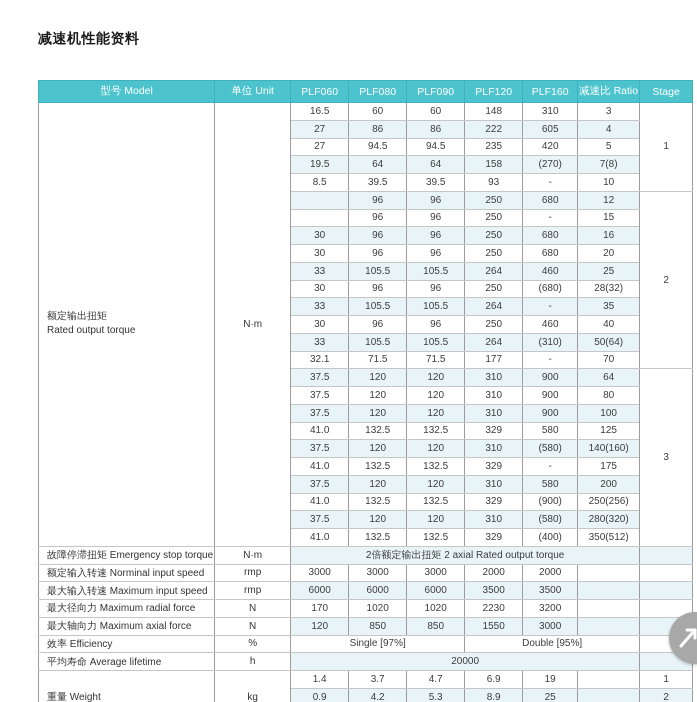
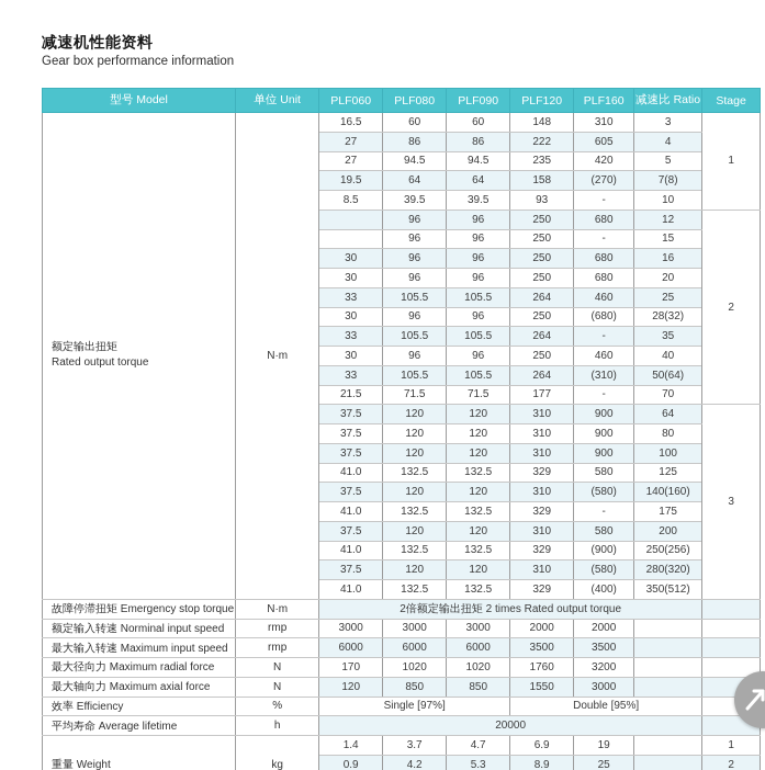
  减速机性能资料
+ Gear box performance information
  型号 Model	单位 Unit	PLF060	PLF080	PLF090	PLF120	PLF160	减速比 Ratio	Stage
  额定输出扭矩Rated output torque	N·m	16.5	60	60	148	310	3	1
  27	86	86	222	605	4
  27	94.5	94.5	235	420	5
  19.5	64	64	158	(270)	7(8)
  8.5	39.5	39.5	93	-	10
  	96	96	250	680	12	2
  	96	96	250	-	15
  30	96	96	250	680	16
  30	96	96	250	680	20
  33	105.5	105.5	264	460	25
  30	96	96	250	(680)	28(32)
  33	105.5	105.5	264	-	35
  30	96	96	250	460	40
  33	105.5	105.5	264	(310)	50(64)
- 32.1	71.5	71.5	177	-	70
+ 21.5	71.5	71.5	177	-	70
  37.5	120	120	310	900	64	3
  37.5	120	120	310	900	80
  37.5	120	120	310	900	100
  41.0	132.5	132.5	329	580	125
  37.5	120	120	310	(580)	140(160)
  41.0	132.5	132.5	329	-	175
  37.5	120	120	310	580	200
  41.0	132.5	132.5	329	(900)	250(256)
  37.5	120	120	310	(580)	280(320)
  41.0	132.5	132.5	329	(400)	350(512)
- 故障停滞扭矩 Emergency stop torque	N·m	2倍额定输出扭矩 2 axial Rated output torque
+ 故障停滞扭矩 Emergency stop torque	N·m	2倍额定输出扭矩 2 times Rated output torque
  额定输入转速 Norminal input speed	rmp	3000	3000	3000	2000	2000
  最大输入转速 Maximum input speed	rmp	6000	6000	6000	3500	3500
- 最大径向力 Maximum radial force	N	170	1020	1020	2230	3200
+ 最大径向力 Maximum radial force	N	170	1020	1020	1760	3200
  最大轴向力 Maximum axial force	N	120	850	850	1550	3000
  效率 Efficiency	%	Single [97%]	Double [95%]
  平均寿命 Average lifetime	h	20000
  重量 Weight	kg	1.4	3.7	4.7	6.9	19		1
  0.9	4.2	5.3	8.9	25		2
